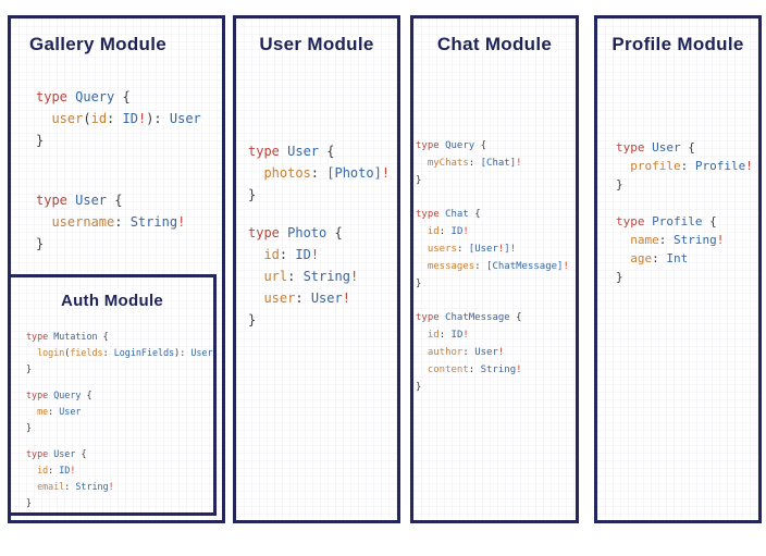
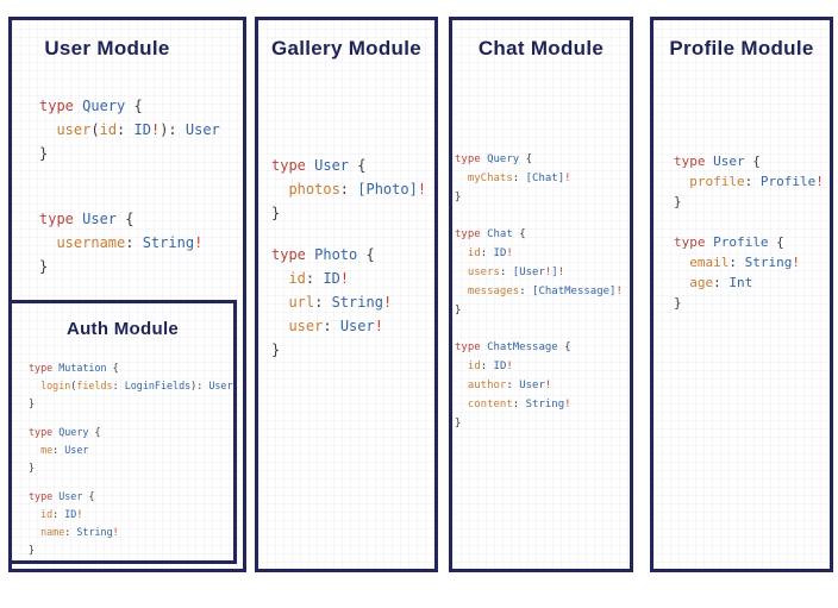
- Gallery Module
+ User Module
  type Query {
  user(id: ID!): User
  }
  type User {
  username: String!
  }
  Auth Module
  type Mutation {
  login(fields: LoginFields): User
  }
  type Query {
  me: User
  }
  type User {
  id: ID!
- email: String!
+ name: String!
  }
- User Module
+ Gallery Module
  type User {
  photos: [Photo]!
  }
  type Photo {
  id: ID!
  url: String!
  user: User!
  }
  Chat Module
  type Query {
  myChats: [Chat]!
  }
  type Chat {
  id: ID!
  users: [User!]!
  messages: [ChatMessage]!
  }
  type ChatMessage {
  id: ID!
  author: User!
  content: String!
  }
  Profile Module
  type User {
  profile: Profile!
  }
  type Profile {
- name: String!
+ email: String!
  age: Int
  }
